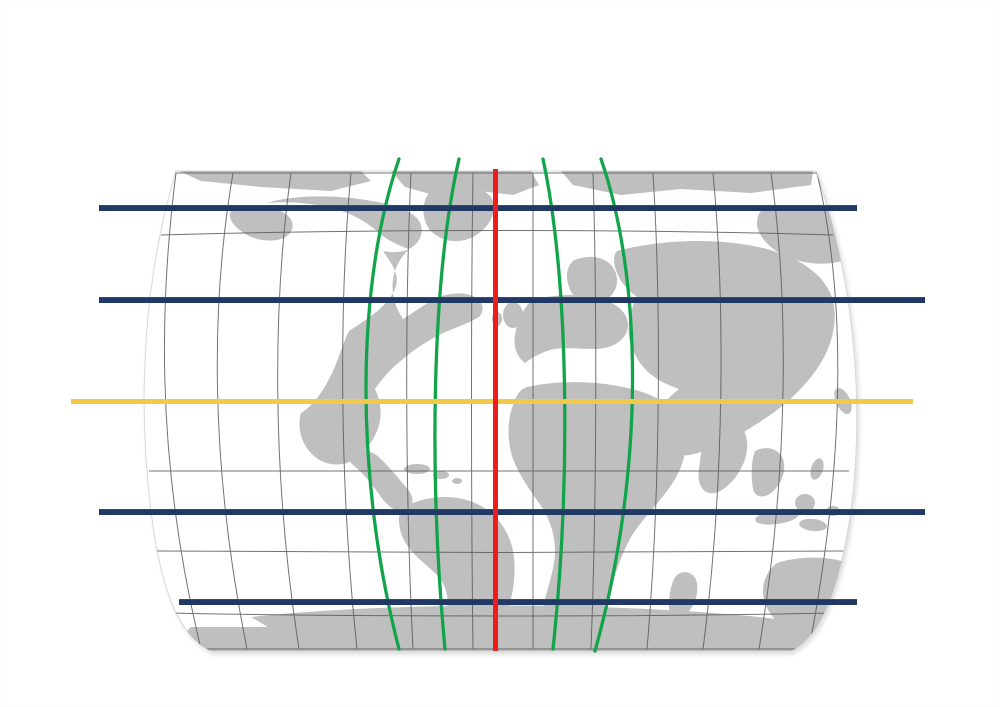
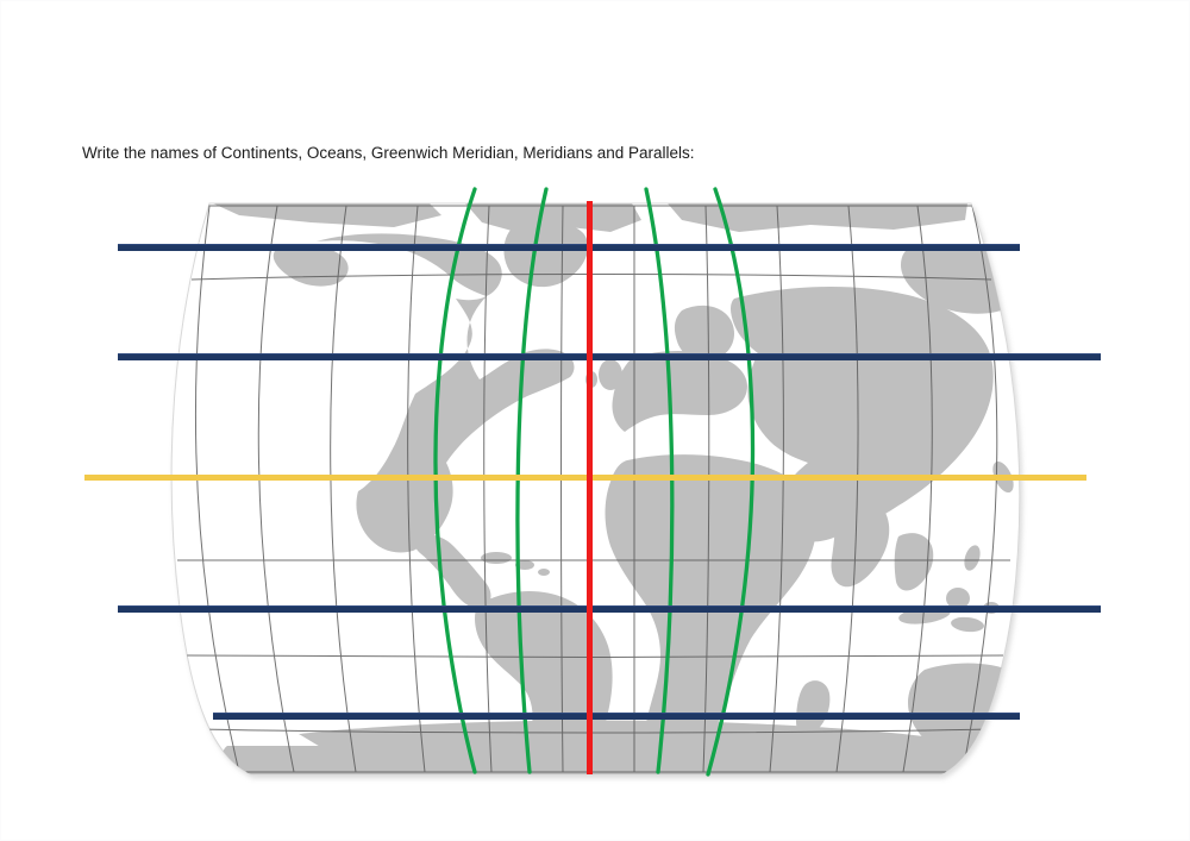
+ Write the names of Continents, Oceans, Greenwich Meridian, Meridians and Parallels:
